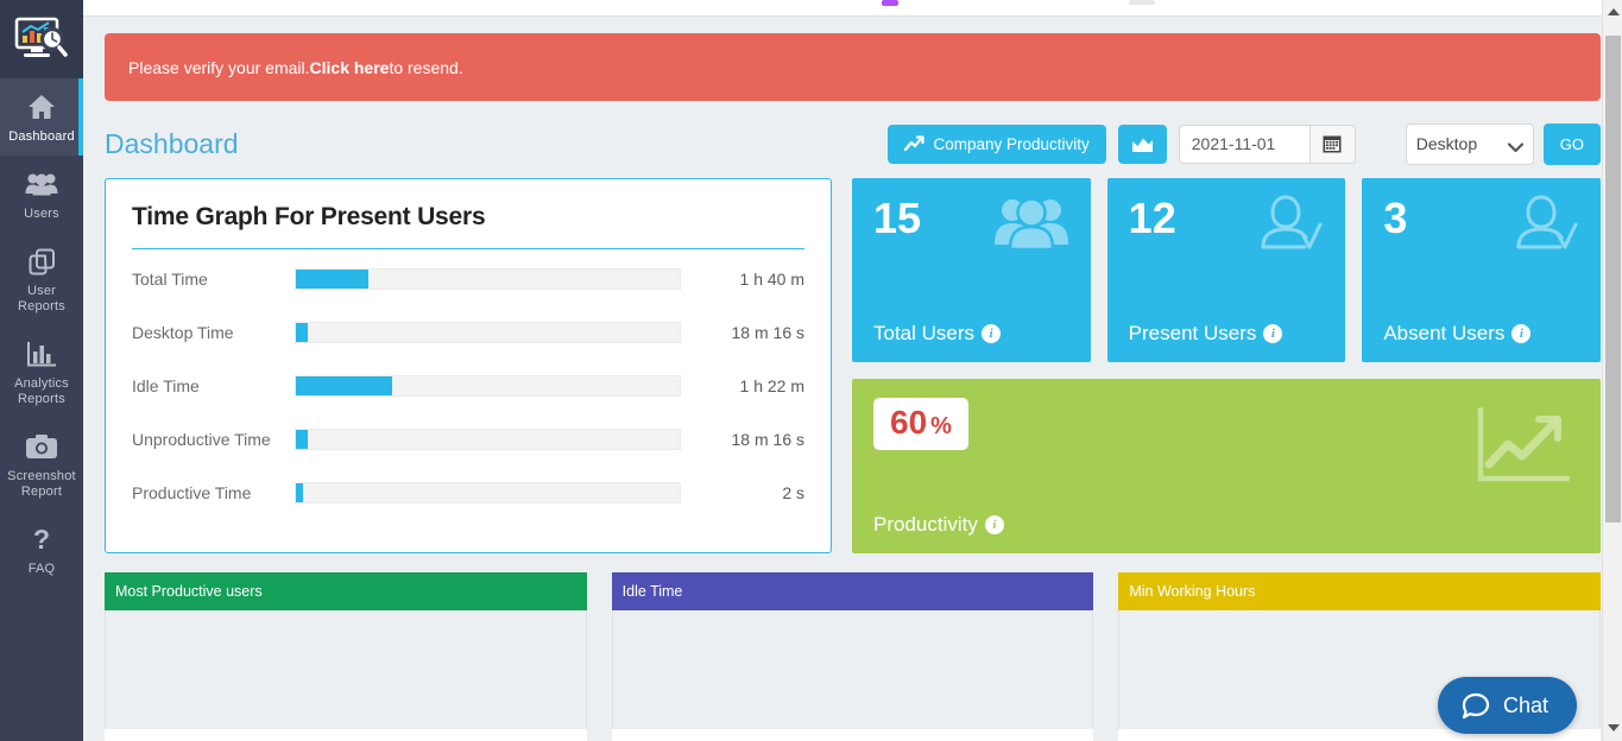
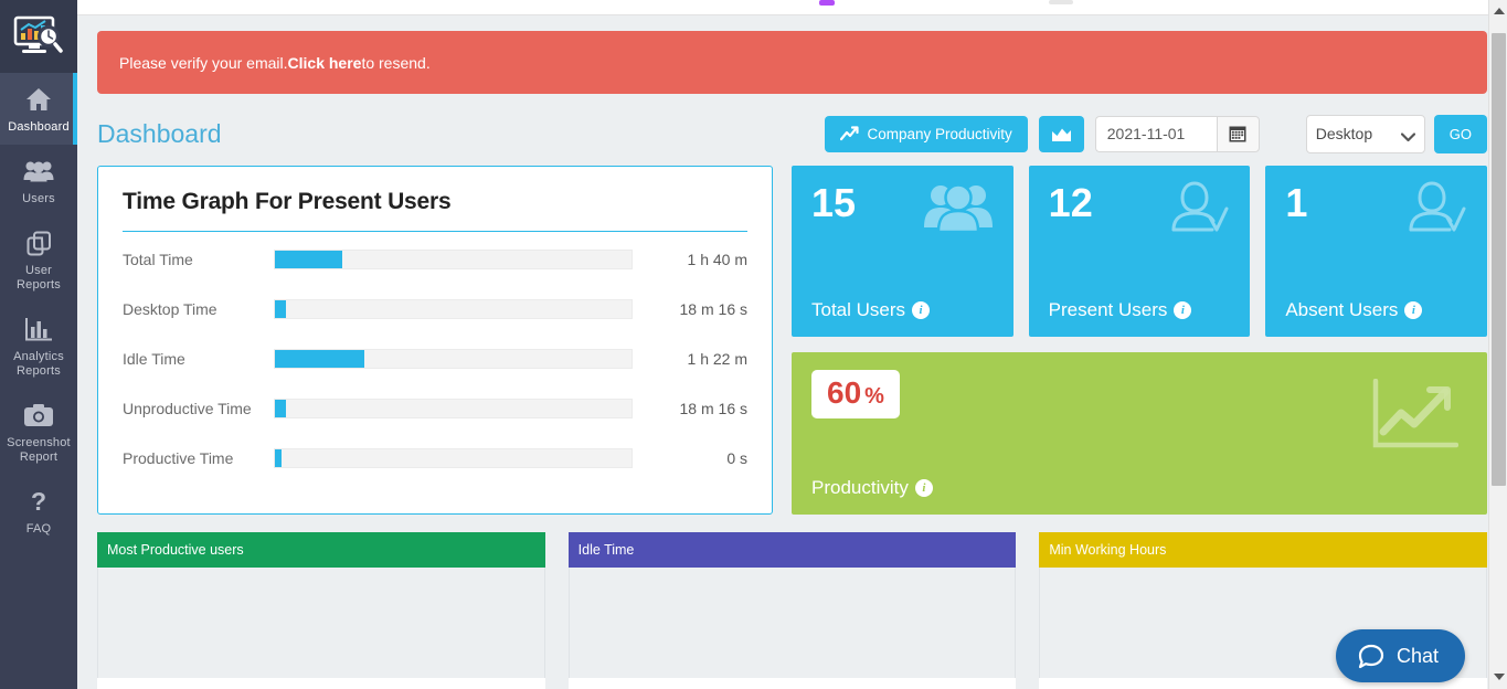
  Dashboard
  Users
  User Reports
  Analytics
  Reports
  Screenshot
  Report
  ?
  FAQ
  Please verify your email.
  Click here
  to resend.
  Dashboard
  Company Productivity
  2021-11-01
  Desktop
  GO
  Time Graph For Present Users
  Total Time
  1 h 40 m
  Desktop Time
  18 m 16 s
  Idle Time
  1 h 22 m
  Unproductive Time
  18 m 16 s
  Productive Time
- 2 s
+ 0 s
  15
  Total Users
  i
  12
  Present Users
  i
- 3
+ 1
  Absent Users
  i
  60
  %
  Productivity
  i
  Most Productive users
  Idle Time
  Min Working Hours
  Chat
